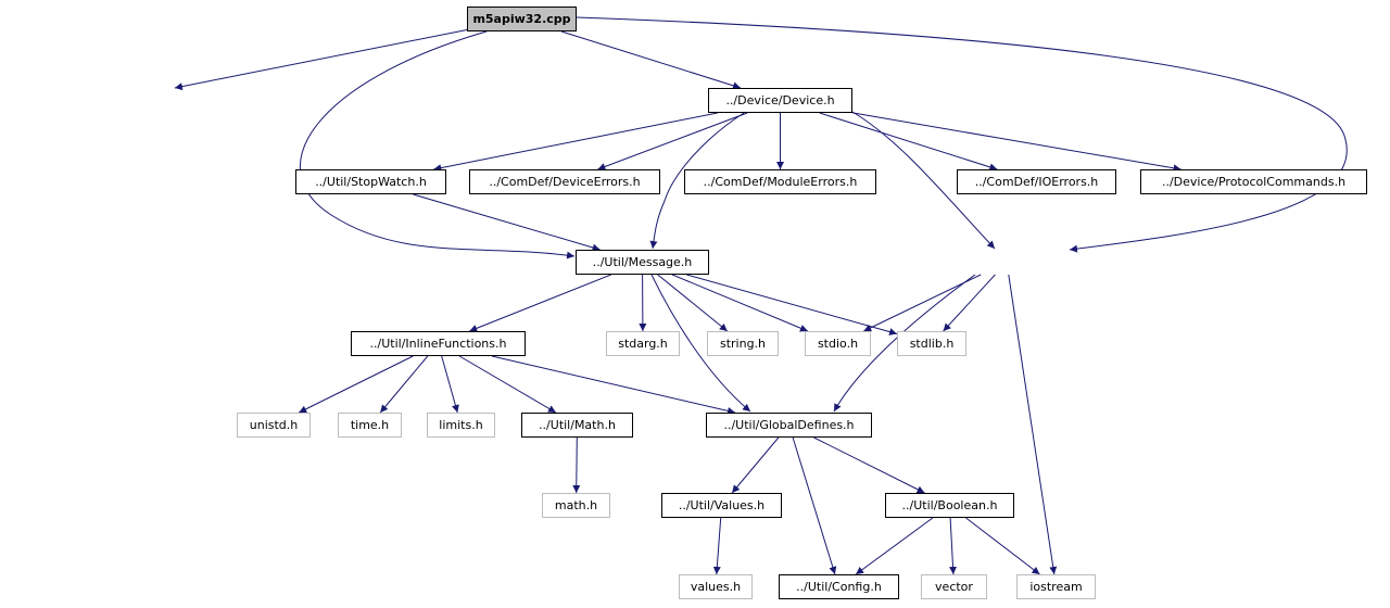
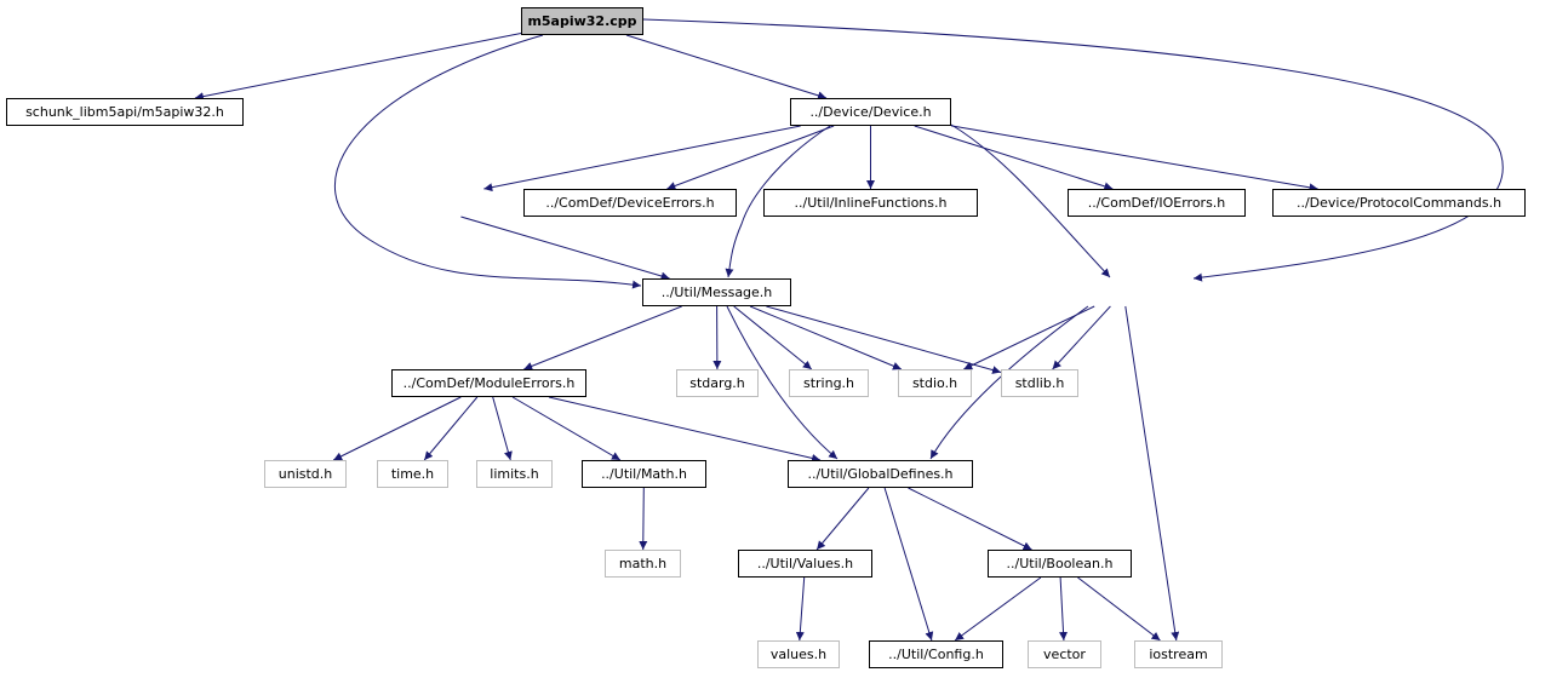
  m5apiw32.cpp
+ schunk_libm5api/m5apiw32.h
  ../Device/Device.h
- ../Util/StopWatch.h
  ../ComDef/DeviceErrors.h
- ../ComDef/ModuleErrors.h
+ ../Util/InlineFunctions.h
  ../ComDef/IOErrors.h
  ../Device/ProtocolCommands.h
  ../Util/Message.h
- ../Util/InlineFunctions.h
+ ../ComDef/ModuleErrors.h
  stdarg.h
  string.h
  stdio.h
  stdlib.h
  unistd.h
  time.h
  limits.h
  ../Util/Math.h
  ../Util/GlobalDefines.h
  math.h
  ../Util/Values.h
  ../Util/Boolean.h
  values.h
  ../Util/Config.h
  vector
  iostream
